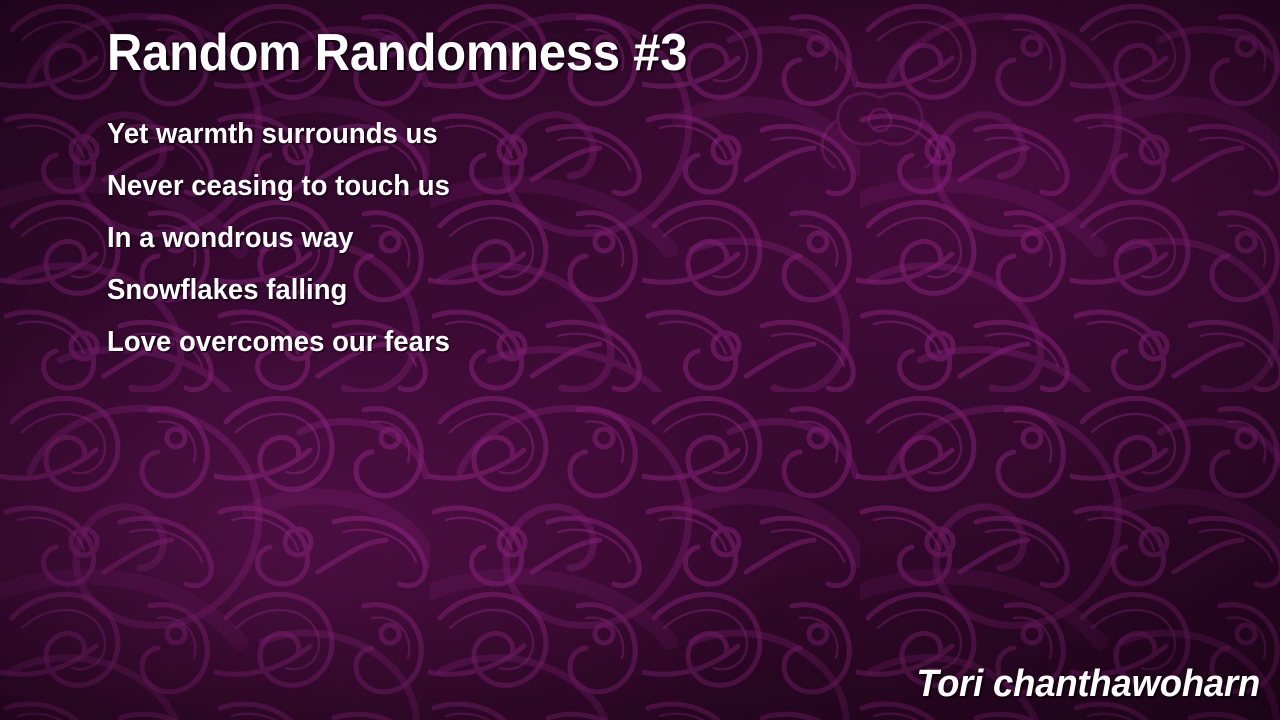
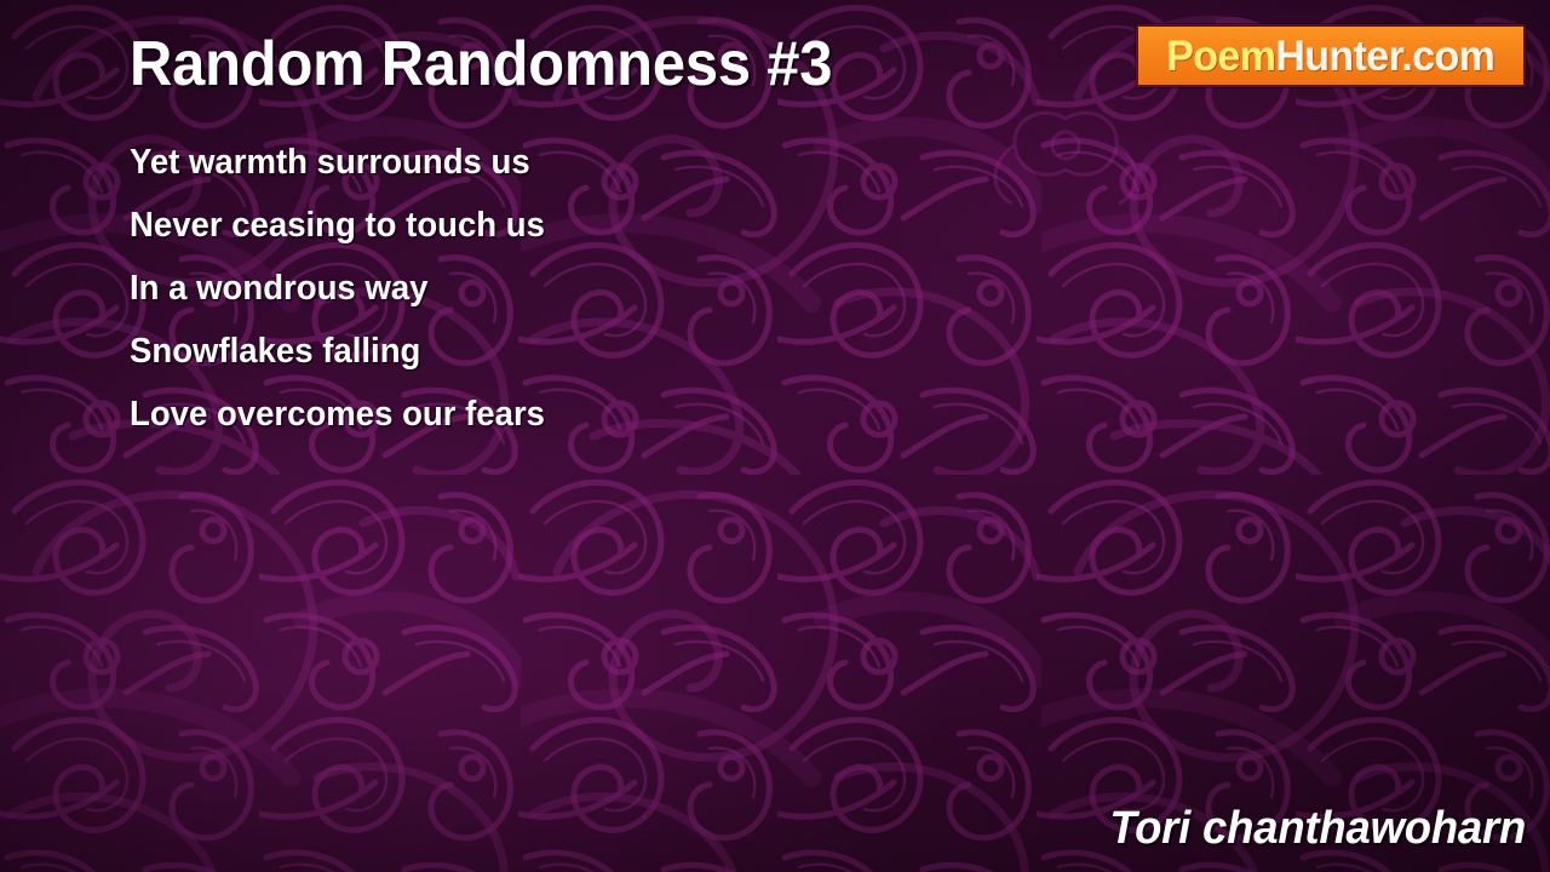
  Random Randomness #3
+ PoemHunter.com
  Yet warmth surrounds us
  Never ceasing to touch us
  In a wondrous way
  Snowflakes falling
  Love overcomes our fears
  Tori chanthawoharn
